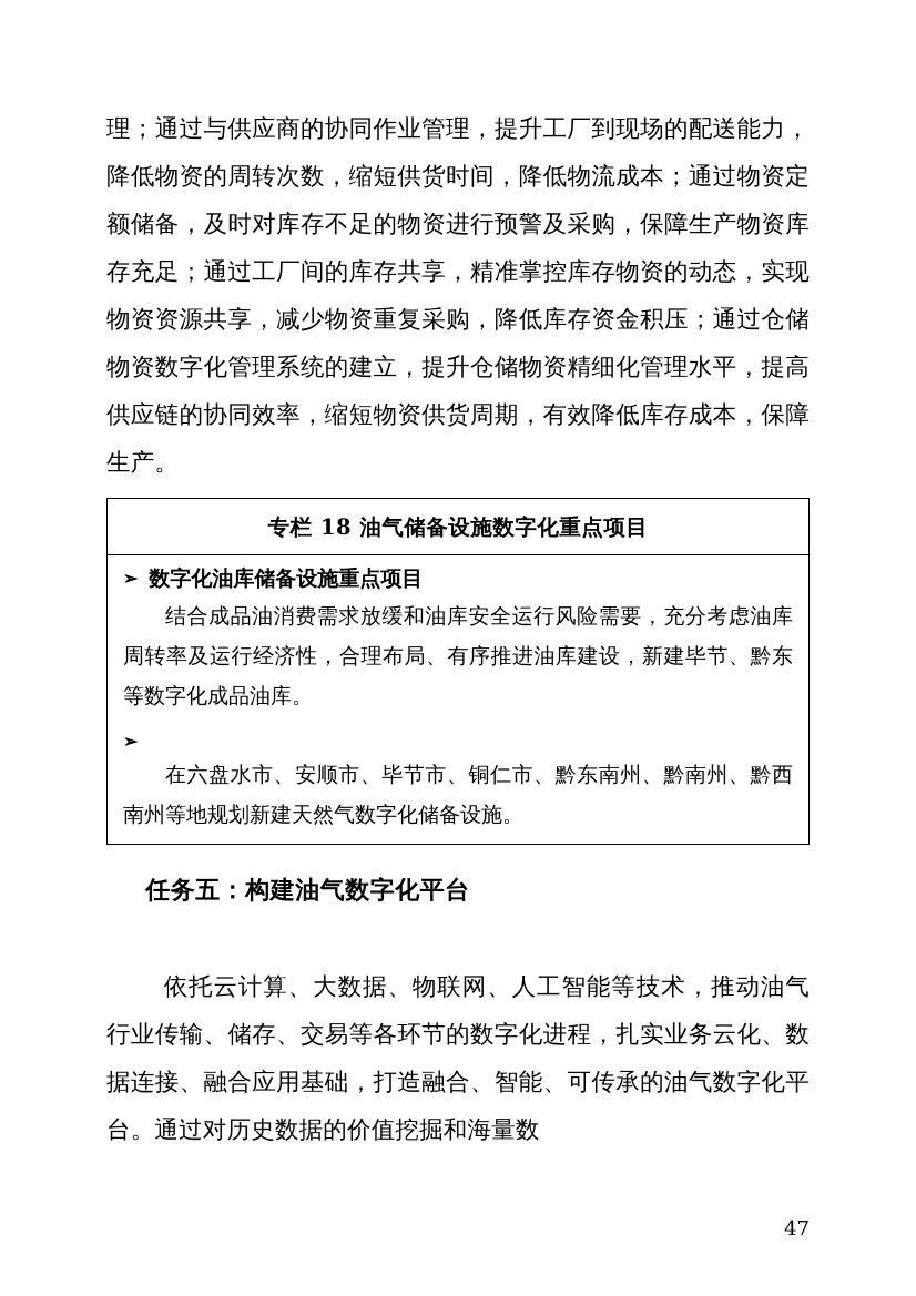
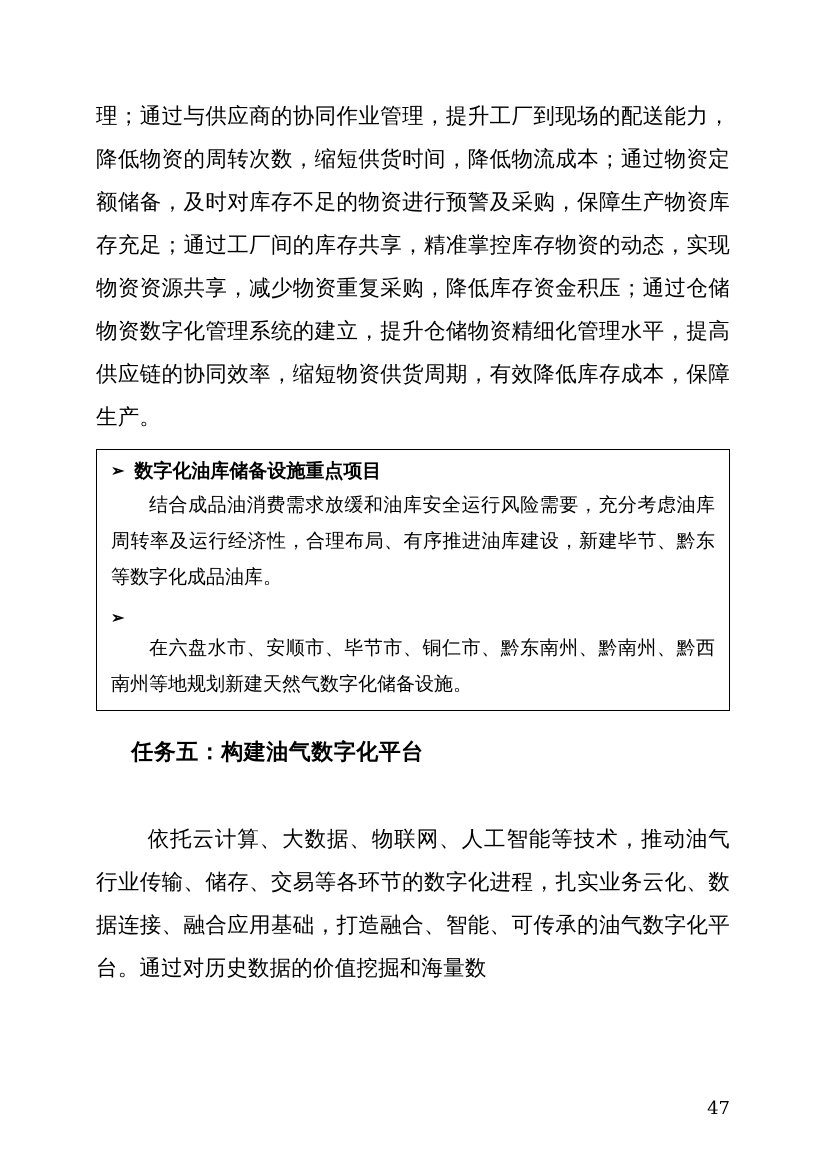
  理；通过与供应商的协同作业管理，提升工厂到现场的配送能力，降低物资的周转次数，缩短供货时间，降低物流成本；通过物资定额储备，及时对库存不足的物资进行预警及采购，保障生产物资库存充足；通过工厂间的库存共享，精准掌控库存物资的动态，实现物资资源共享，减少物资重复采购，降低库存资金积压；通过仓储物资数字化管理系统的建立，提升仓储物资精细化管理水平，提高供应链的协同效率，缩短物资供货周期，有效降低库存成本，保障生产。
- 专栏 18 油气储备设施数字化重点项目
  ➢
  数字化油库储备设施重点项目
  结合成品油消费需求放缓和油库安全运行风险需要，充分考虑油库周转率及运行经济性，合理布局、有序推进油库建设，新建毕节、黔东等数字化成品油库。
  ➢
  在六盘水市、安顺市、毕节市、铜仁市、黔东南州、黔南州、黔西南州等地规划新建天然气数字化储备设施。
  任务五：构建油气数字化平台
  依托云计算、大数据、物联网、人工智能等技术，推动油气行业传输、储存、交易等各环节的数字化进程，扎实业务云化、数据连接、融合应用基础，打造融合、智能、可传承的油气数字化平台。通过对历史数据的价值挖掘和海量数
  47
